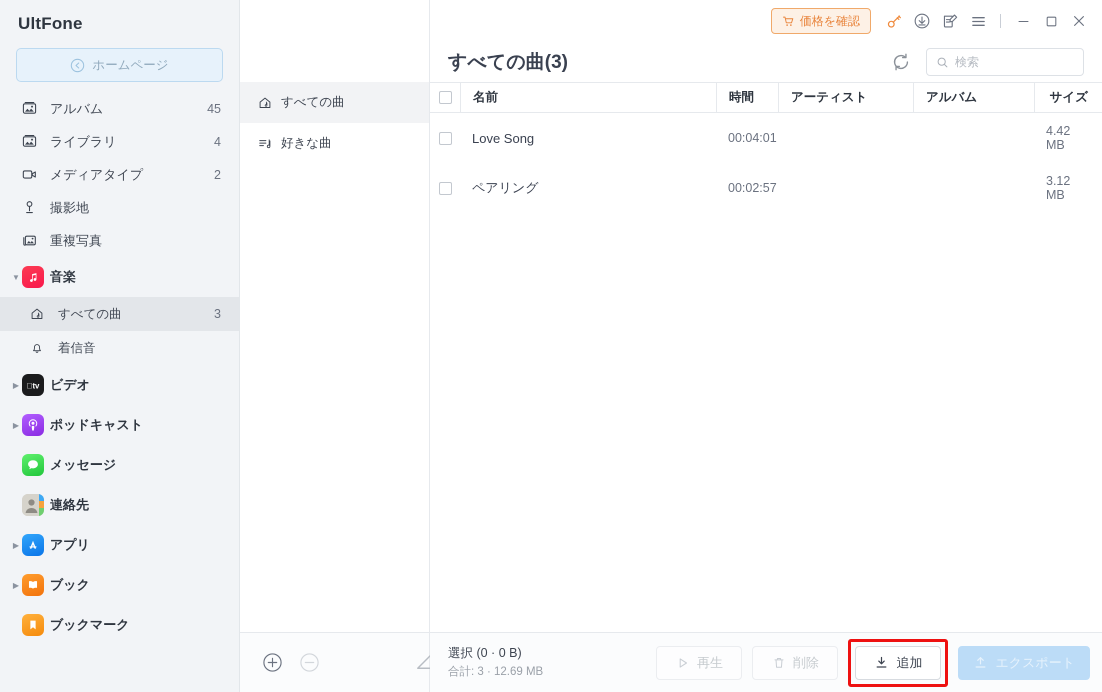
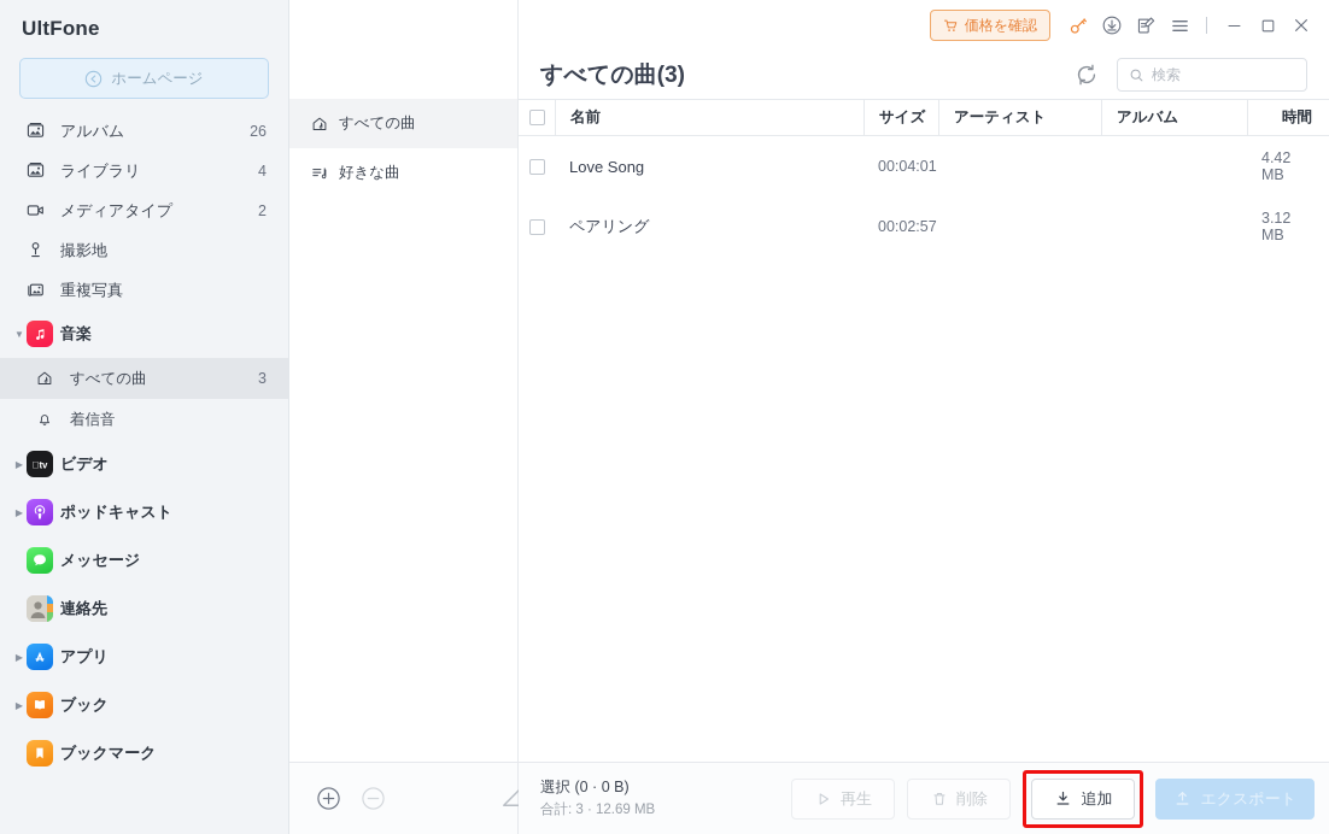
  UltFone
  ホームページ
  アルバム
- 45
+ 26
  ライブラリ
  4
  メディアタイプ
  2
  撮影地
  重複写真
  ▼
  音楽
  すべての曲
  3
  着信音
  ▶
  tv
  ビデオ
  ▶
  ポッドキャスト
  メッセージ
  連絡先
  ▶
  アプリ
  ▶
  ブック
  ブックマーク
  すべての曲
  好きな曲
  価格を確認
  すべての曲(3)
  検索
  名前
- 時間
+ サイズ
  アーティスト
  アルバム
- サイズ
+ 時間
  Love Song
  00:04:01
  4.42 MB
  ペアリング
  00:02:57
  3.12 MB
  選択 (0 · 0 B)
  合計: 3 · 12.69 MB
  再生
  削除
  追加
  エクスポート
